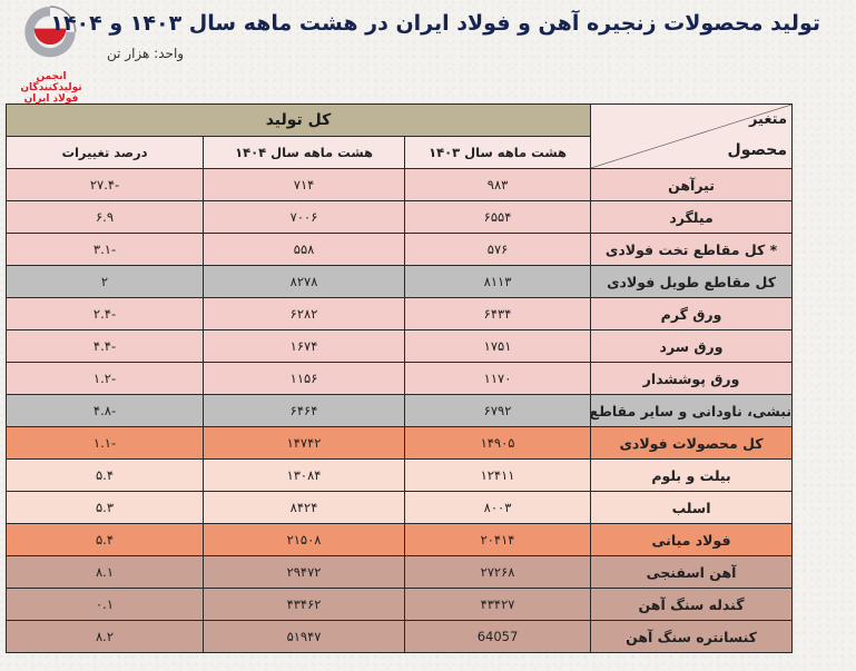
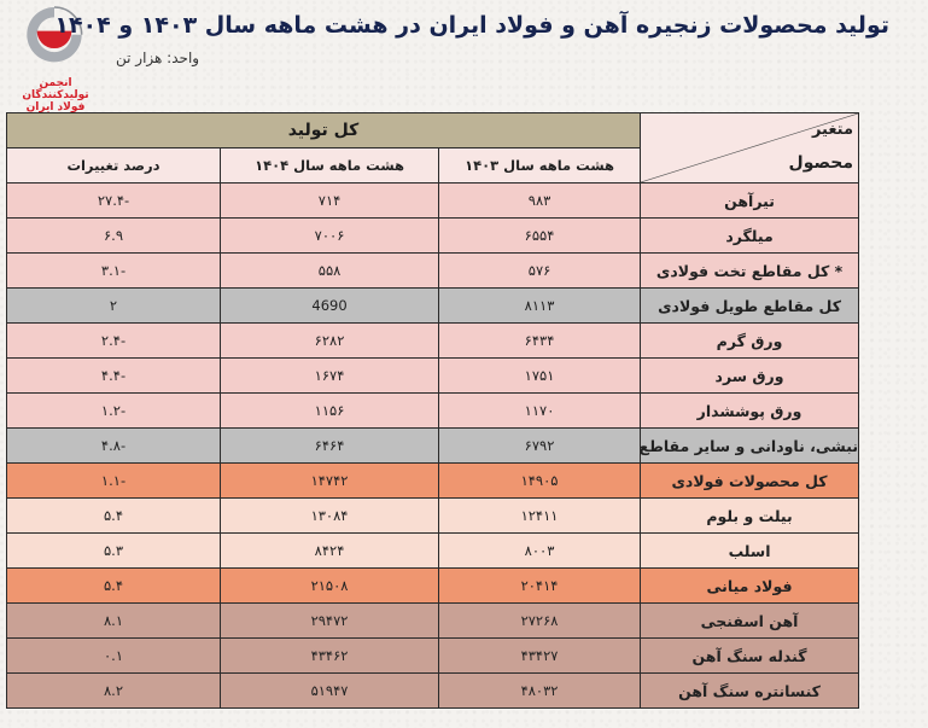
  انجمن تولیدکنندگان
  فولاد ایران
  تولید محصولات زنجیره آهن و فولاد ایران در هشت ماهه سال ۱۴۰۳ و ۱۴۰۴
  واحد: هزار تن
  متغیر محصول	کل تولید
  هشت ماهه سال ۱۴۰۳	هشت ماهه سال ۱۴۰۴	درصد تغییرات
  تیرآهن	۹۸۳	۷۱۴	-۲۷.۴
  میلگرد	۶۵۵۴	۷۰۰۶	۶.۹
  * کل مقاطع تخت فولادی	۵۷۶	۵۵۸	-۳.۱
- کل مقاطع طویل فولادی	۸۱۱۳	۸۲۷۸	۲
+ کل مقاطع طویل فولادی	۸۱۱۳	4690	۲
  ورق گرم	۶۴۳۴	۶۲۸۲	-۲.۴
  ورق سرد	۱۷۵۱	۱۶۷۴	-۴.۴
  ورق پوششدار	۱۱۷۰	۱۱۵۶	-۱.۲
  نبشی، ناودانی و سایر مقاطع	۶۷۹۲	۶۴۶۴	-۴.۸
  کل محصولات فولادی	۱۴۹۰۵	۱۴۷۴۲	-۱.۱
  بیلت و بلوم	۱۲۴۱۱	۱۳۰۸۴	۵.۴
  اسلب	۸۰۰۳	۸۴۲۴	۵.۳
  فولاد میانی	۲۰۴۱۴	۲۱۵۰۸	۵.۴
  آهن اسفنجی	۲۷۲۶۸	۲۹۴۷۲	۸.۱
  گندله سنگ آهن	۴۳۴۲۷	۴۳۴۶۲	۰.۱
- کنسانتره سنگ آهن	64057	۵۱۹۴۷	۸.۲
+ کنسانتره سنگ آهن	۴۸۰۳۲	۵۱۹۴۷	۸.۲
